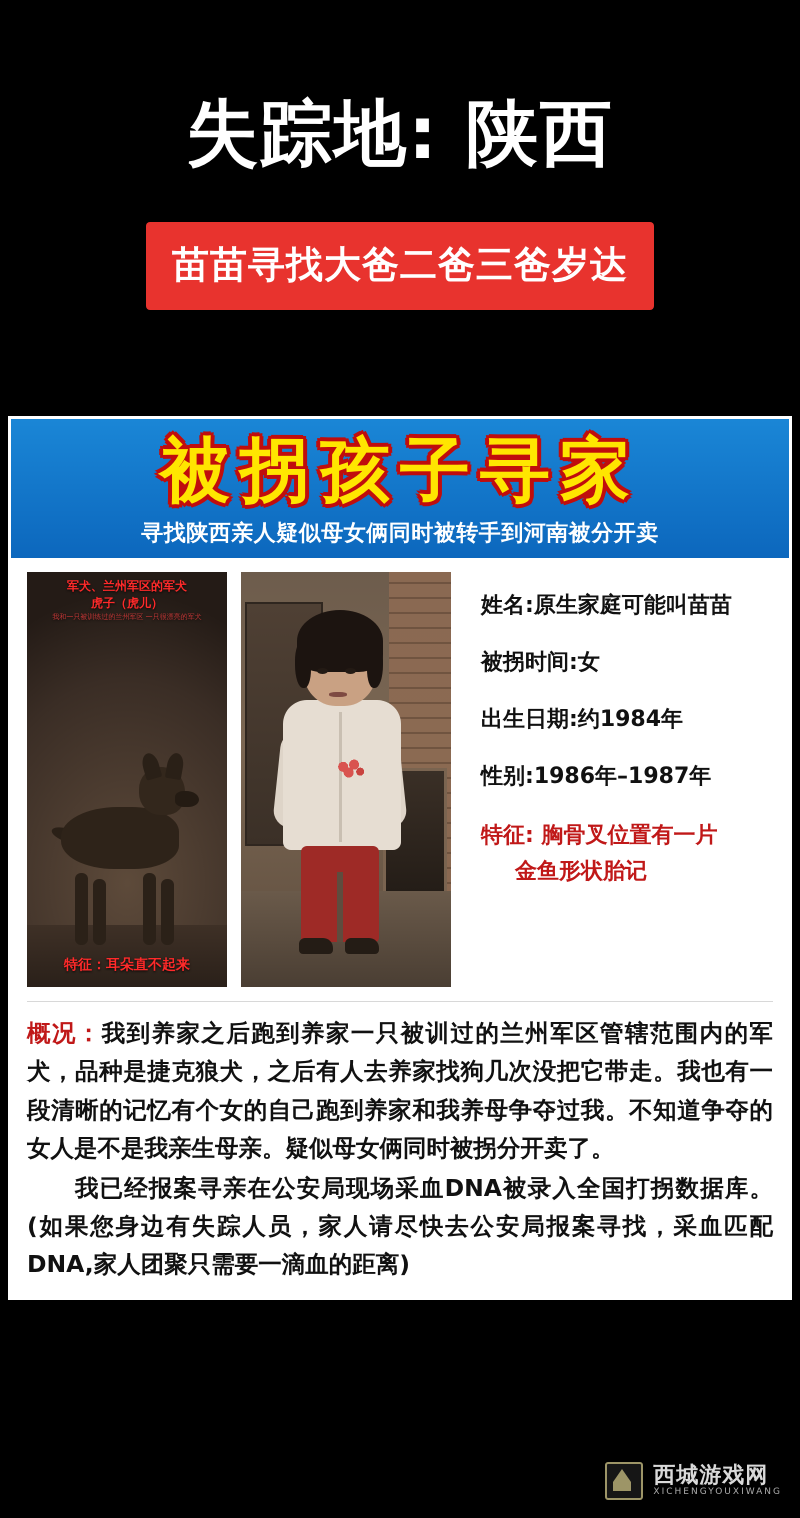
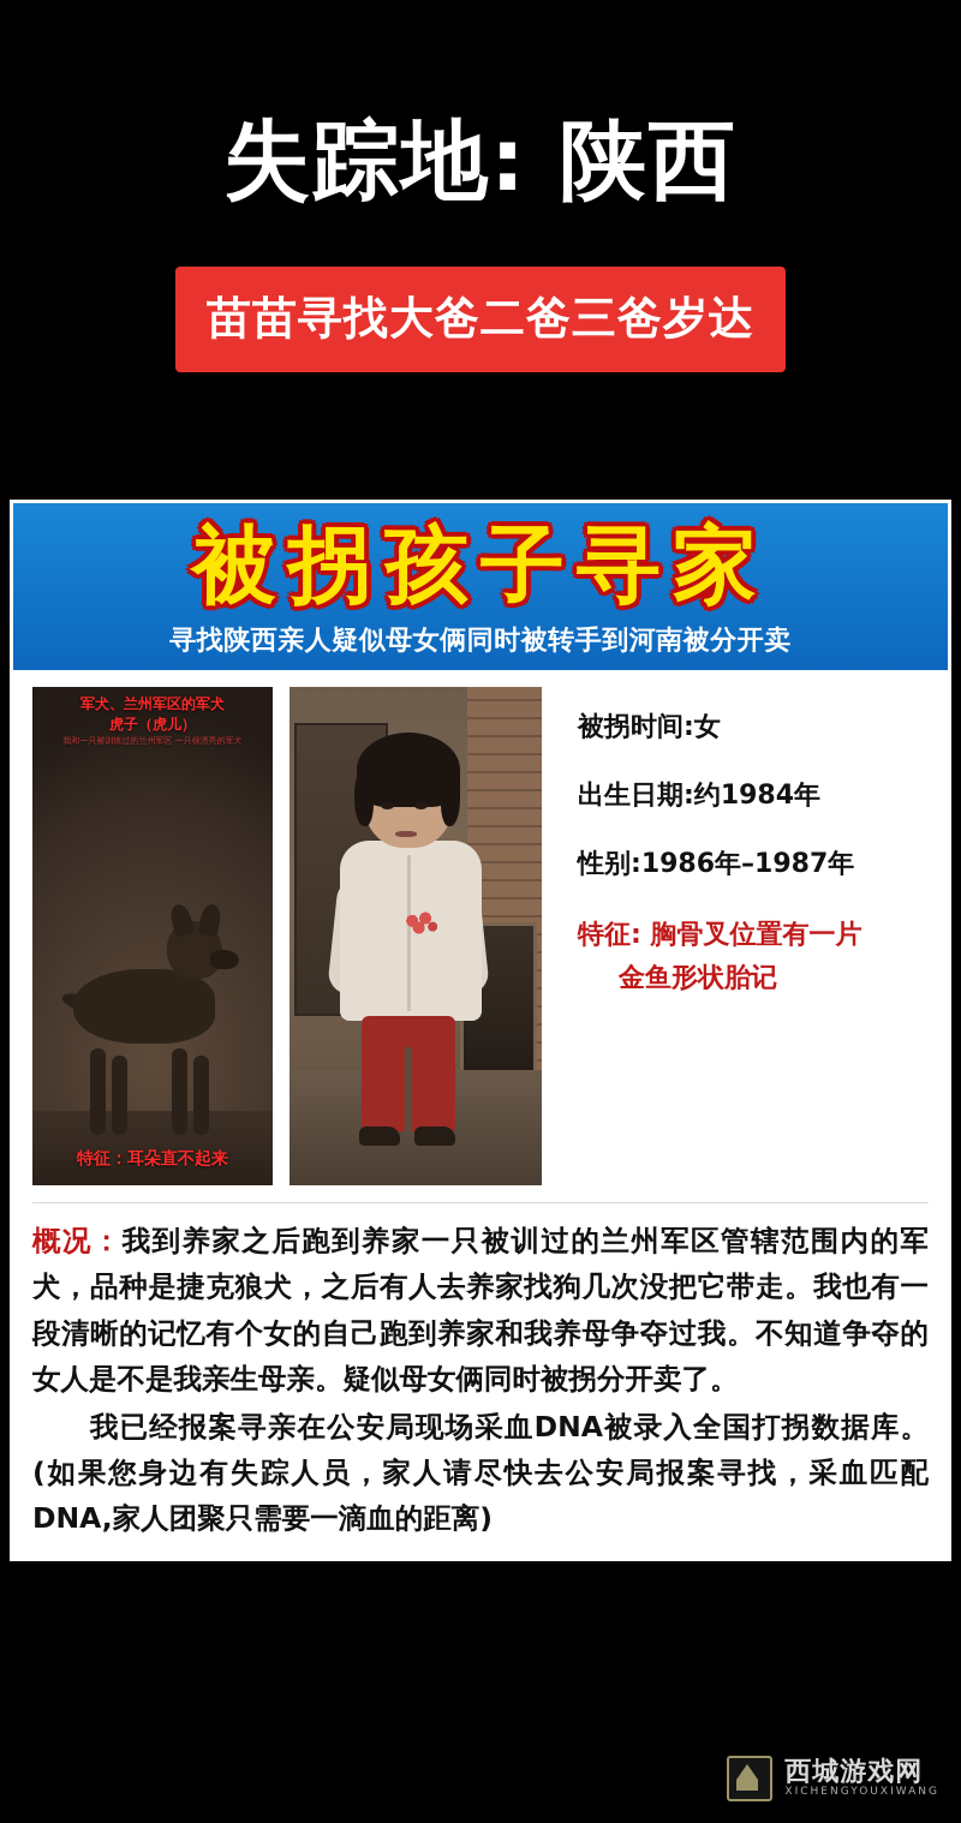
  失踪地: 陕西
  苗苗寻找大爸二爸三爸岁达
  被拐孩子寻家
  寻找陕西亲人疑似母女俩同时被转手到河南被分开卖
  军犬、兰州军区的军犬
  虎子（虎儿）
  我和一只被训练过的兰州军区 一只很漂亮的军犬
  特征：耳朵直不起来
- 姓名:原生家庭可能叫苗苗
  被拐时间:女
  出生日期:约1984年
  性别:1986年–1987年
  特征: 胸骨叉位置有一片
  金鱼形状胎记
  概况：我到养家之后跑到养家一只被训过的兰州军区管辖范围内的军犬，品种是捷克狼犬，之后有人去养家找狗几次没把它带走。我也有一段清晰的记忆有个女的自己跑到养家和我养母争夺过我。不知道争夺的女人是不是我亲生母亲。疑似母女俩同时被拐分开卖了。
  我已经报案寻亲在公安局现场采血DNA被录入全国打拐数据库。(如果您身边有失踪人员，家人请尽快去公安局报案寻找，采血匹配DNA,家人团聚只需要一滴血的距离)
  西城游戏网
  XICHENGYOUXIWANG
